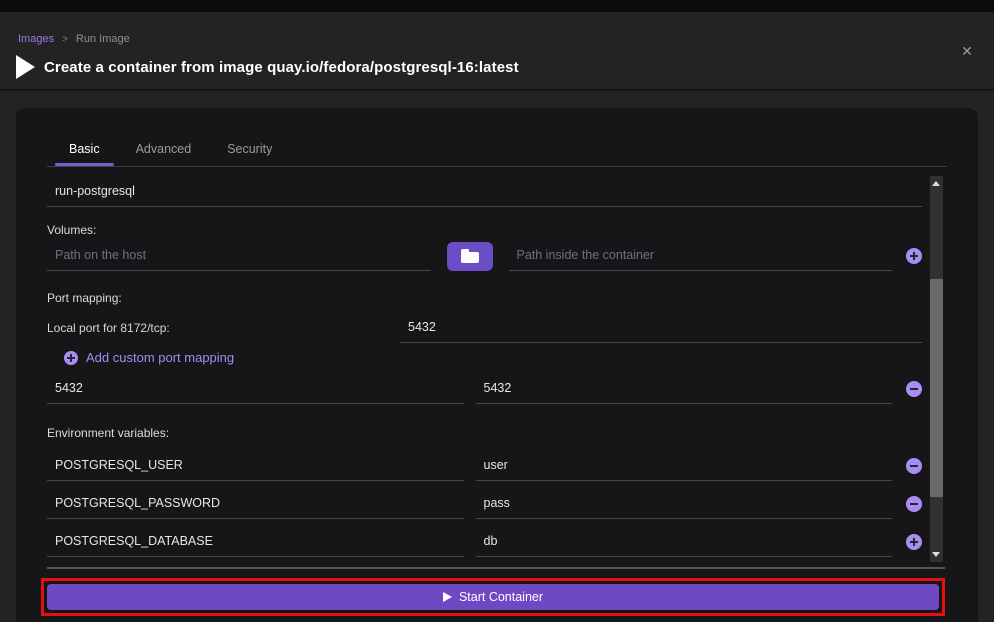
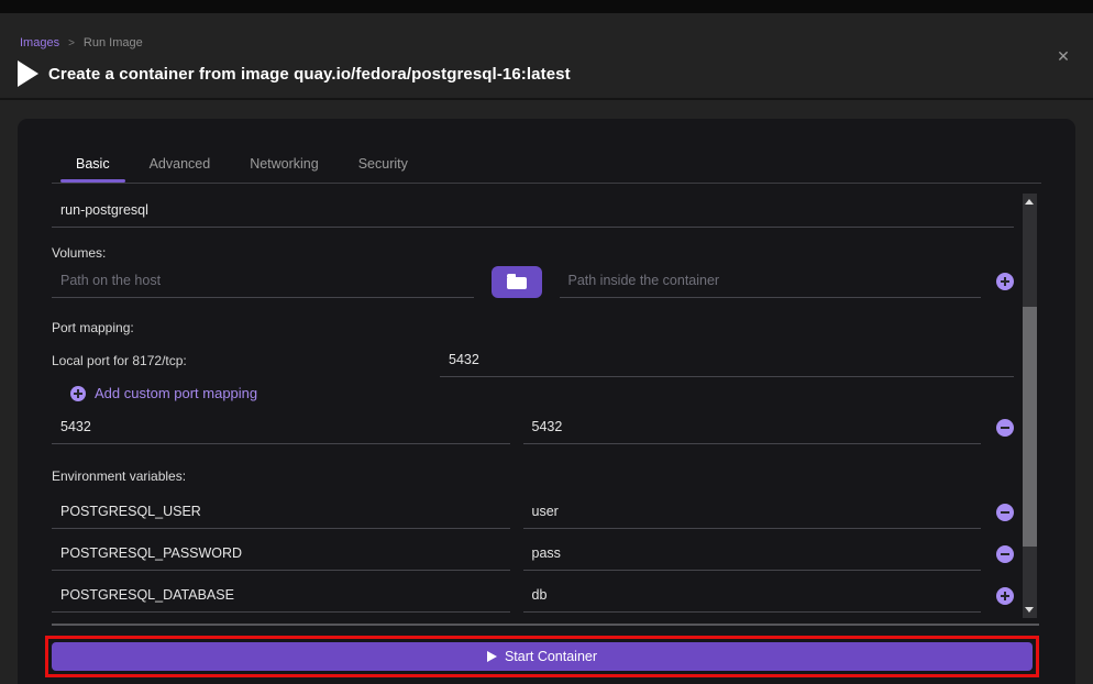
  Images
  >
  Run Image
  Create a container from image quay.io/fedora/postgresql-16:latest
  Basic
  Advanced
+ Networking
  Security
  run-postgresql
  Volumes:
  Path on the host
  Path inside the container
  Port mapping:
  Local port for 8172/tcp:
  5432
  Add custom port mapping
  5432
  5432
  Environment variables:
  POSTGRESQL_USER
  user
  POSTGRESQL_PASSWORD
  pass
  POSTGRESQL_DATABASE
  db
  Start Container
